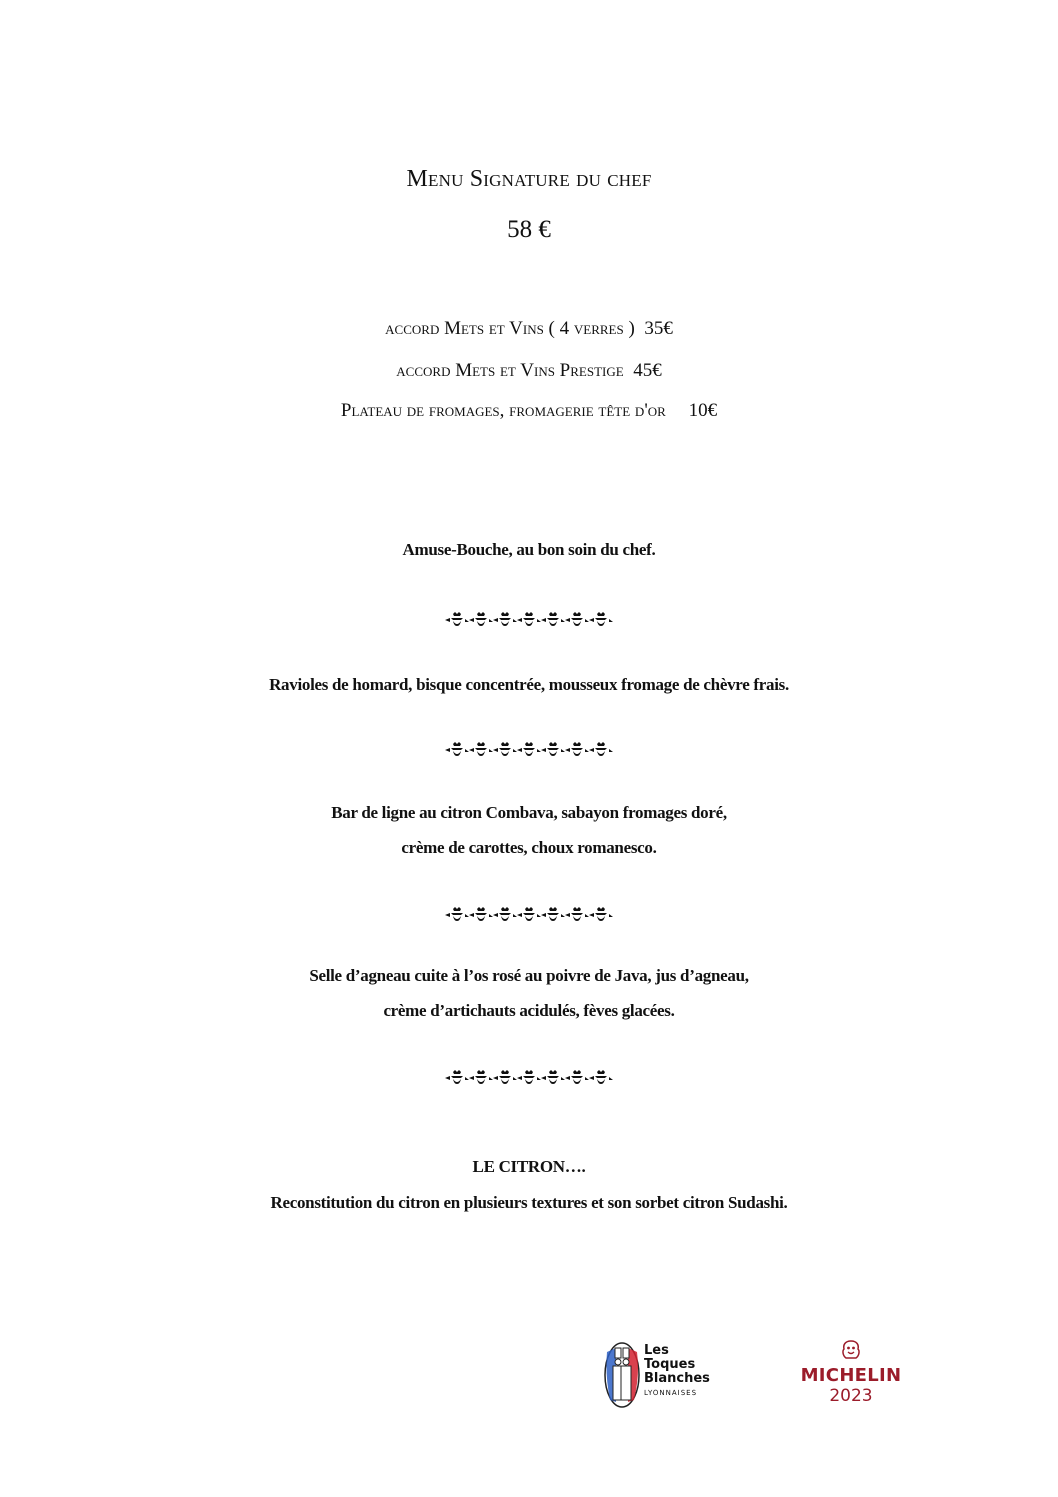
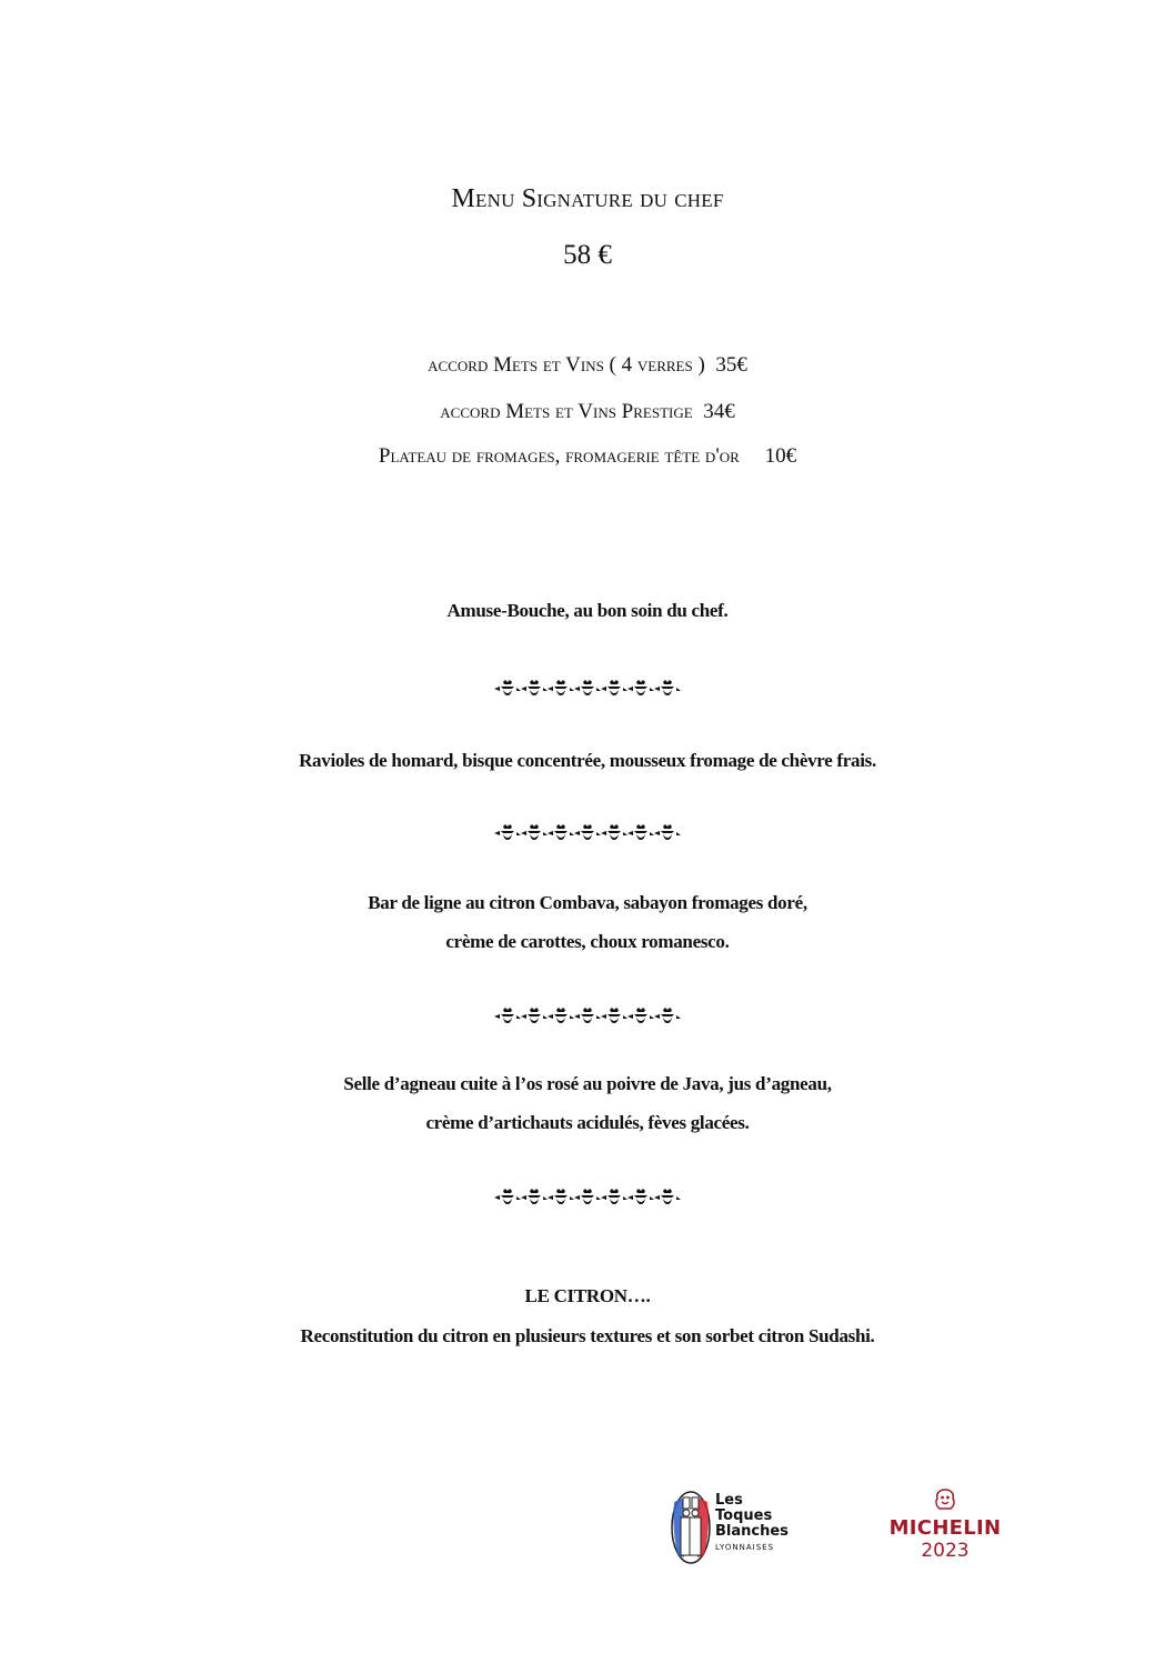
  Menu Signature du chef
  58 €
  accord Mets et Vins ( 4 verres ) 35€
- accord Mets et Vins Prestige 45€
+ accord Mets et Vins Prestige 34€
  Plateau de fromages, fromagerie tête d'or 10€
  Amuse-Bouche, au bon soin du chef.
  Ravioles de homard, bisque concentrée, mousseux fromage de chèvre frais.
  Bar de ligne au citron Combava, sabayon fromages doré,
  crème de carottes, choux romanesco.
  Selle d’agneau cuite à l’os rosé au poivre de Java, jus d’agneau,
  crème d’artichauts acidulés, fèves glacées.
  LE CITRON….
  Reconstitution du citron en plusieurs textures et son sorbet citron Sudashi.
  Les
  Toques
  Blanches
  LYONNAISES
  MICHELIN
  2023
